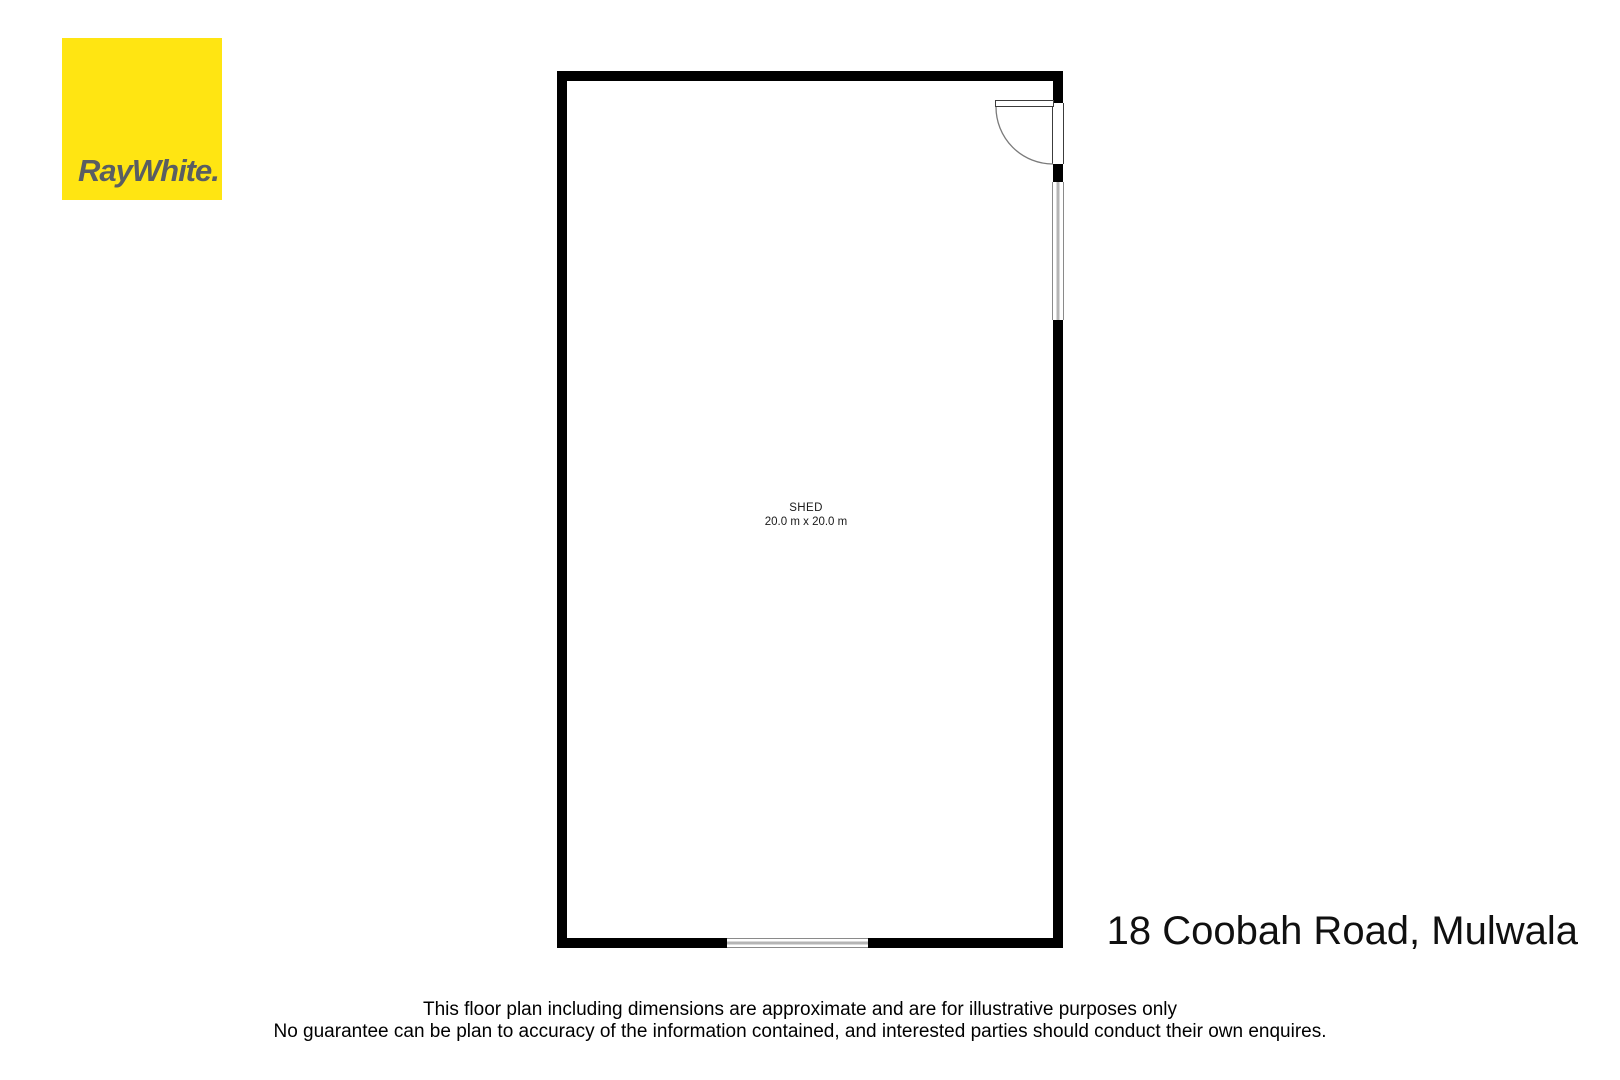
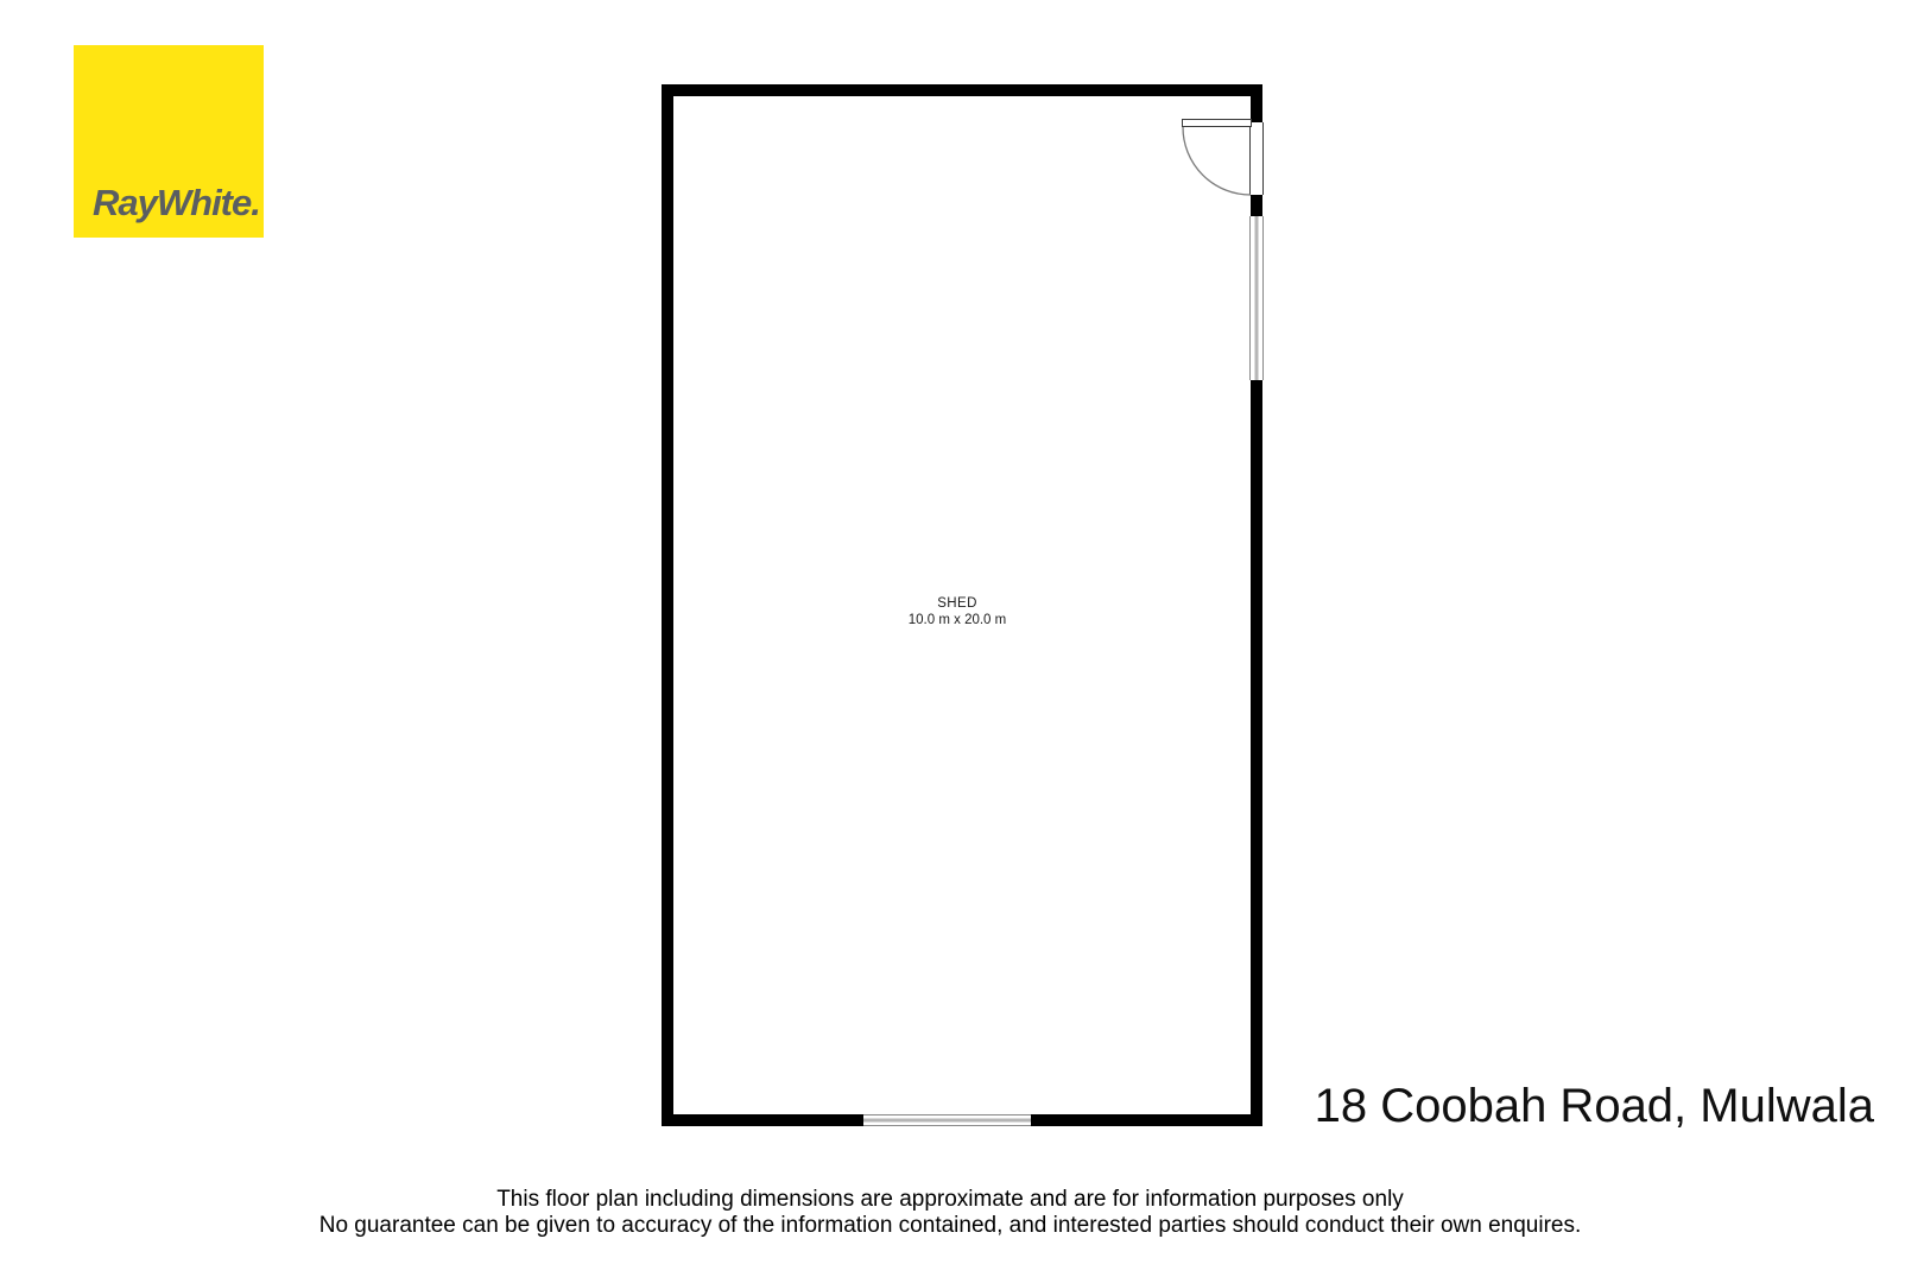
  RayWhite.
  SHED
- 20.0 m x 20.0 m
+ 10.0 m x 20.0 m
  18 Coobah Road, Mulwala
- This floor plan including dimensions are approximate and are for illustrative purposes only
+ This floor plan including dimensions are approximate and are for information purposes only
- No guarantee can be plan to accuracy of the information contained, and interested parties should conduct their own enquires.
+ No guarantee can be given to accuracy of the information contained, and interested parties should conduct their own enquires.
